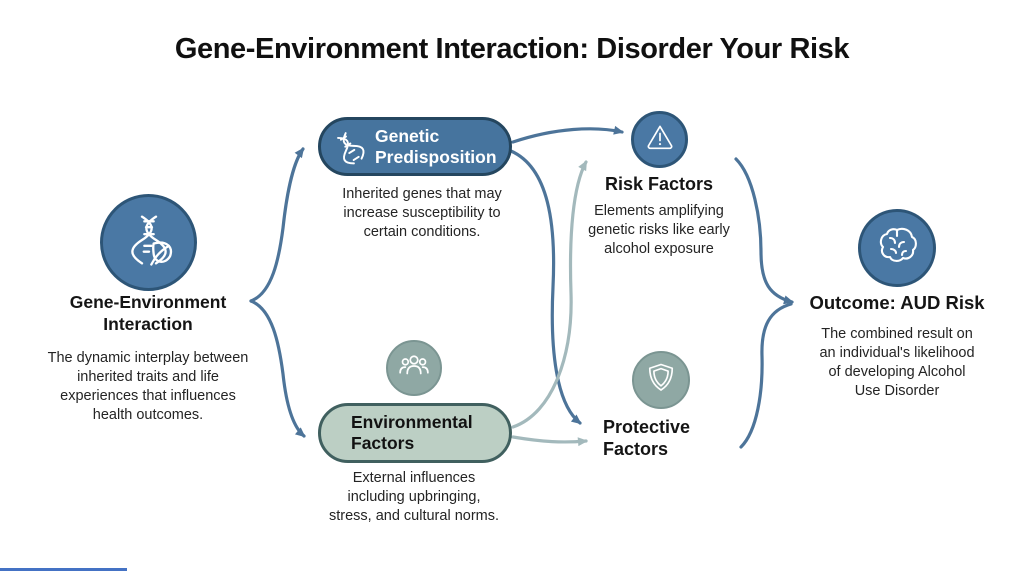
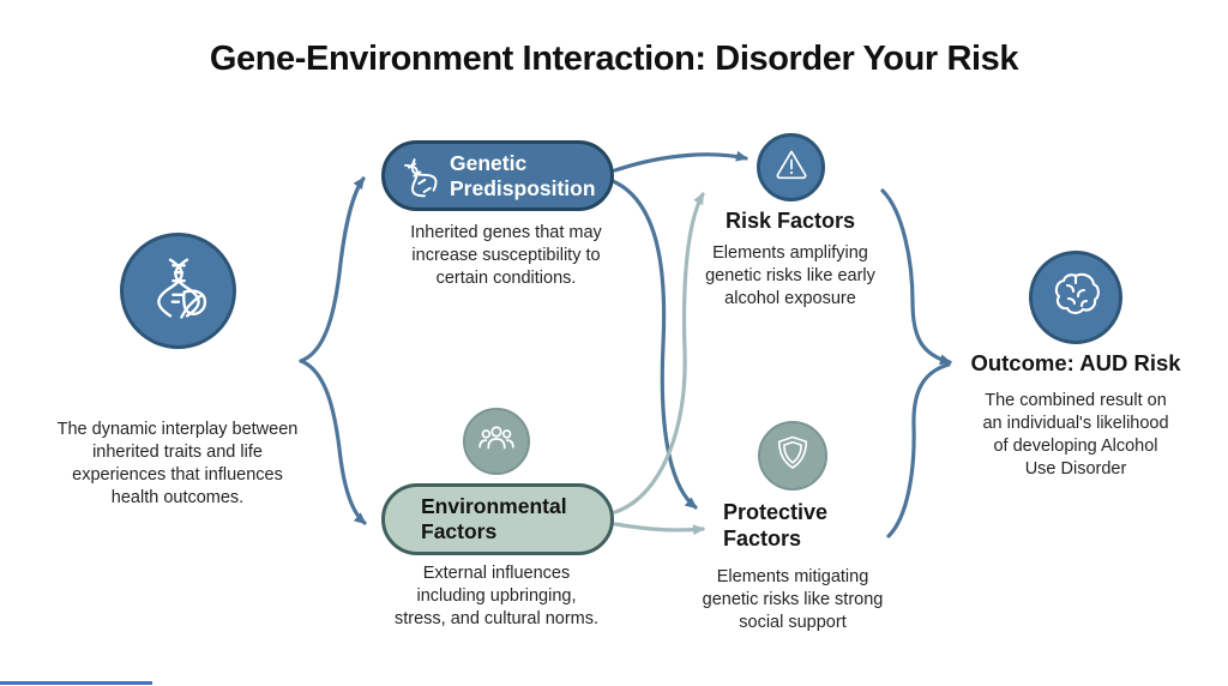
  Gene-Environment Interaction: Disorder Your Risk
- Gene-Environment
- Interaction
  The dynamic interplay between
  inherited traits and life
  experiences that influences
  health outcomes.
  Genetic
  Predisposition
  Inherited genes that may
  increase susceptibility to
  certain conditions.
  Environmental
  Factors
  External influences
  including upbringing,
  stress, and cultural norms.
  Risk Factors
  Elements amplifying
  genetic risks like early
  alcohol exposure
  Protective
  Factors
+ Elements mitigating
+ genetic risks like strong
+ social support
  Outcome: AUD Risk
  The combined result on
  an individual's likelihood
  of developing Alcohol
  Use Disorder
